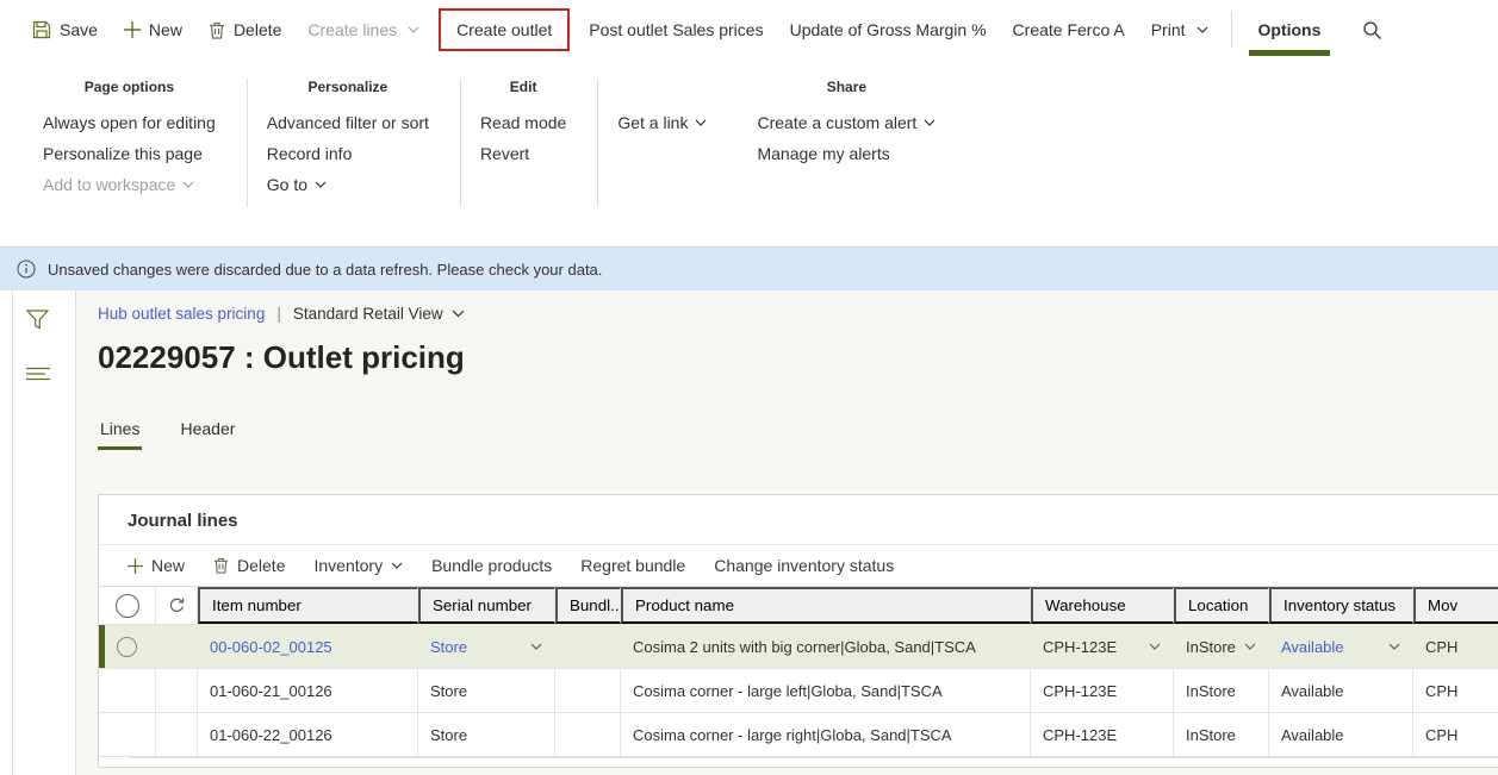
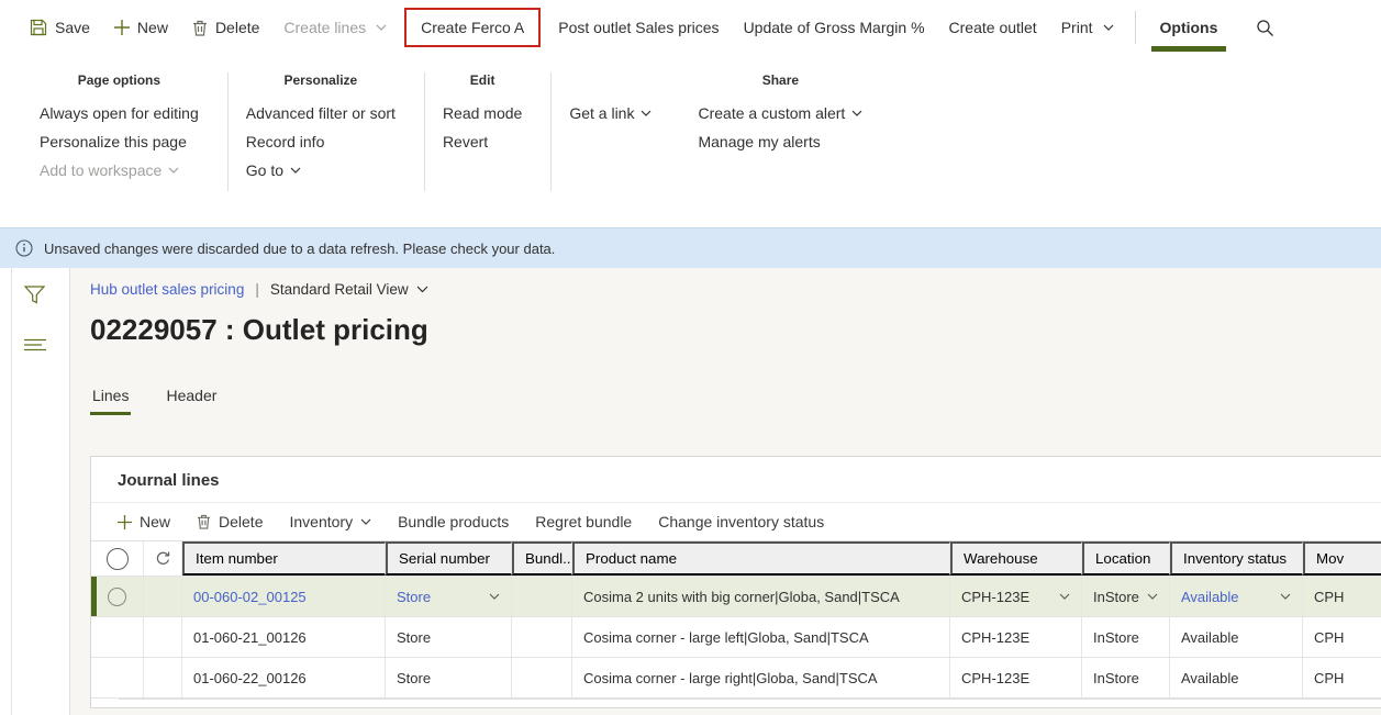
  Save
  New
  Delete
  Create lines
- Create outlet
+ Create Ferco A
  Post outlet Sales prices
  Update of Gross Margin %
- Create Ferco A
+ Create outlet
  Print
  Options
  Page options
  Always open for editing
  Personalize this page
  Add to workspace
  Personalize
  Advanced filter or sort
  Record info
  Go to
  Edit
  Read mode
  Revert
  Get a link
  Share
  Create a custom alert
  Manage my alerts
  Unsaved changes were discarded due to a data refresh. Please check your data.
  Hub outlet sales pricing
  |
  Standard Retail View
  02229057 : Outlet pricing
  Lines
  Header
  Journal lines
  New
  Delete
  Inventory
  Bundle products
  Regret bundle
  Change inventory status
  Item number
  Serial number
  Bundl..
  Product name
  Warehouse
  Location
  Inventory status
  Mov
  00-060-02_00125
  Store
  Cosima 2 units with big corner|Globa, Sand|TSCA
  CPH-123E
  InStore
  Available
  CPH
  01-060-21_00126
  Store
  Cosima corner - large left|Globa, Sand|TSCA
  CPH-123E
  InStore
  Available
  CPH
  01-060-22_00126
  Store
  Cosima corner - large right|Globa, Sand|TSCA
  CPH-123E
  InStore
  Available
  CPH
